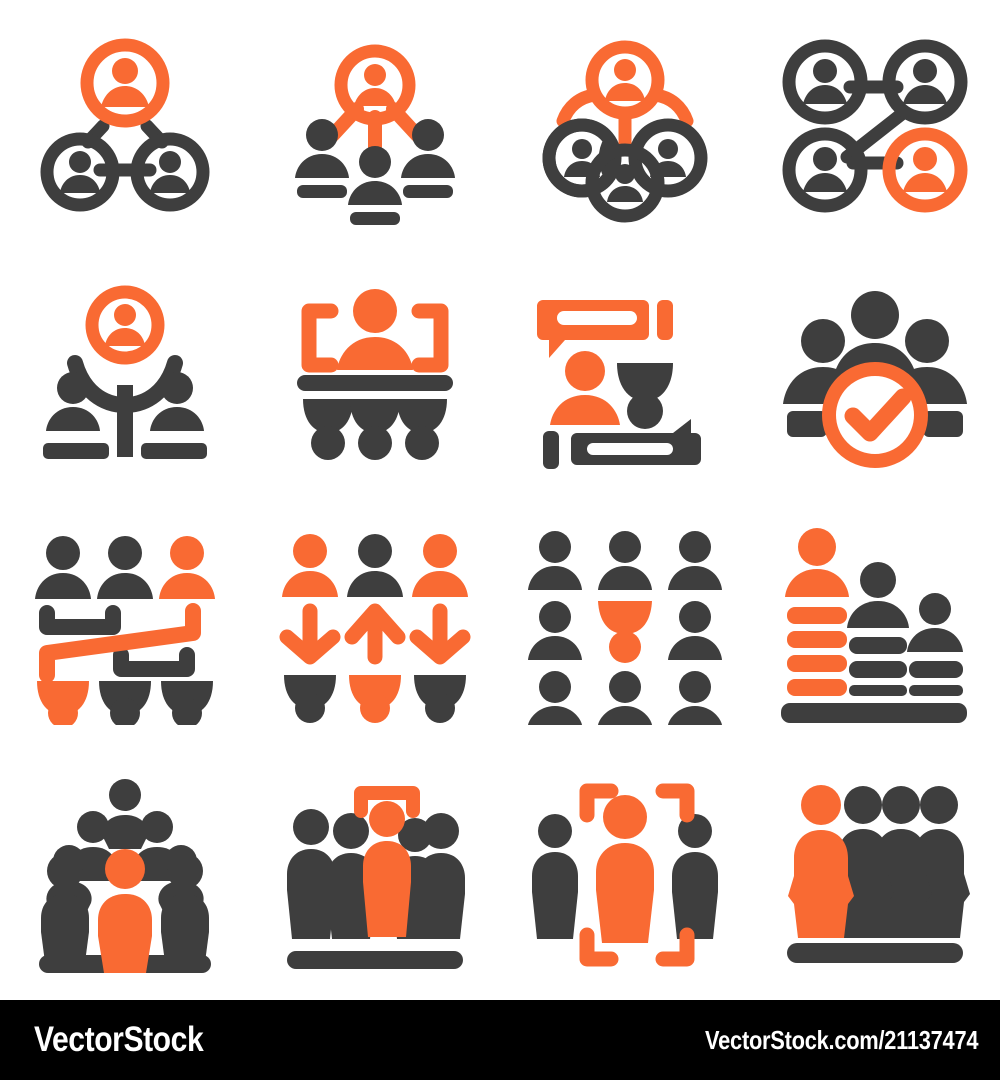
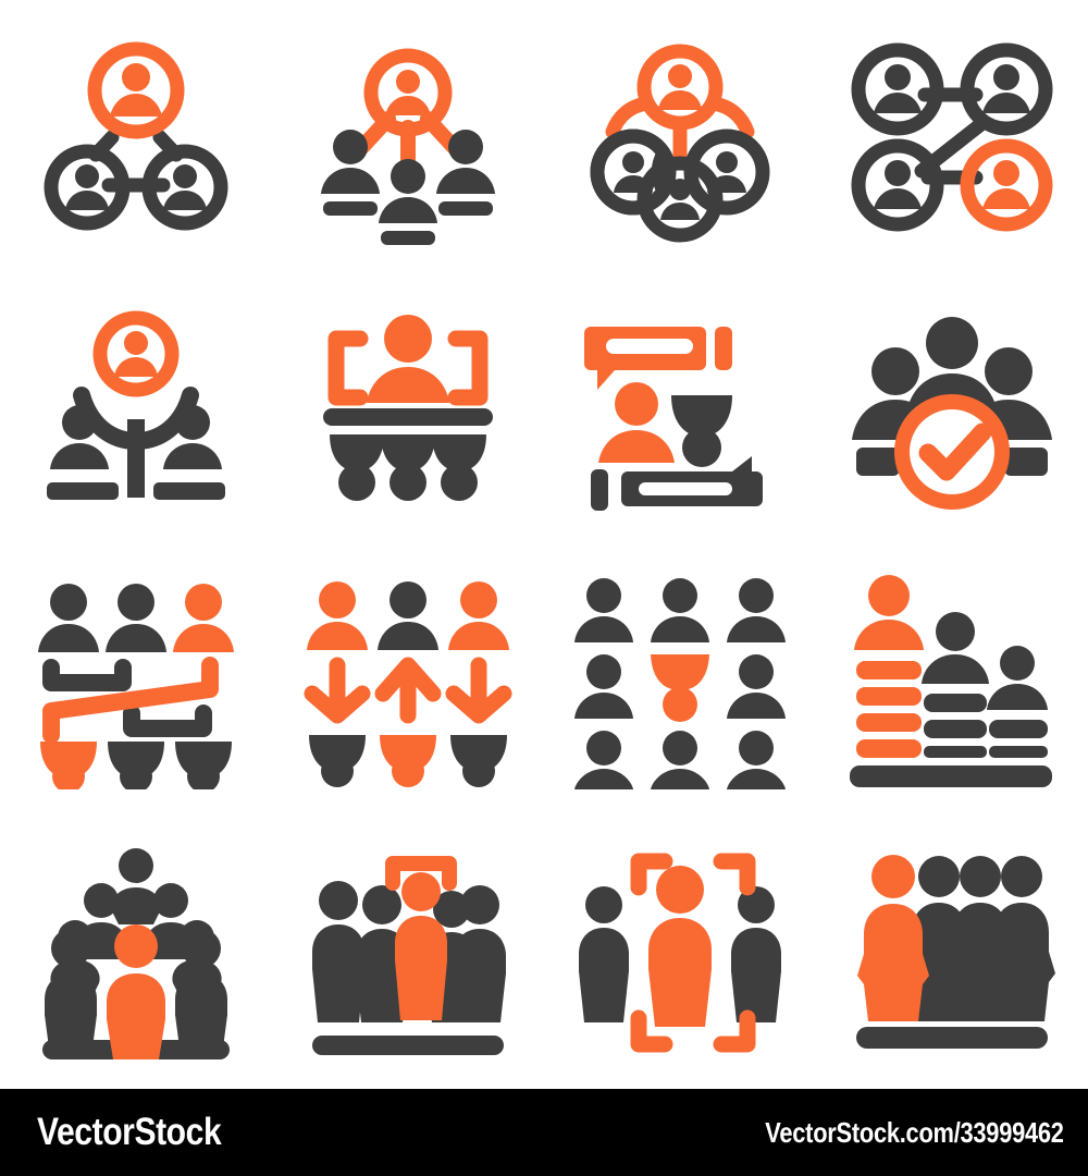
  VectorStock
- VectorStock.com/21137474
+ VectorStock.com/33999462
